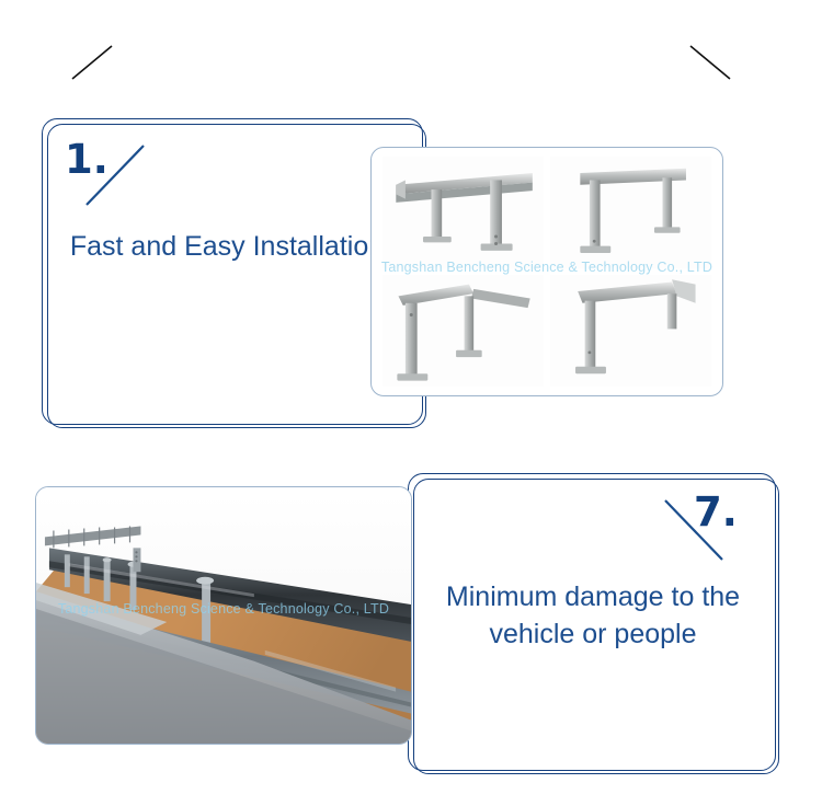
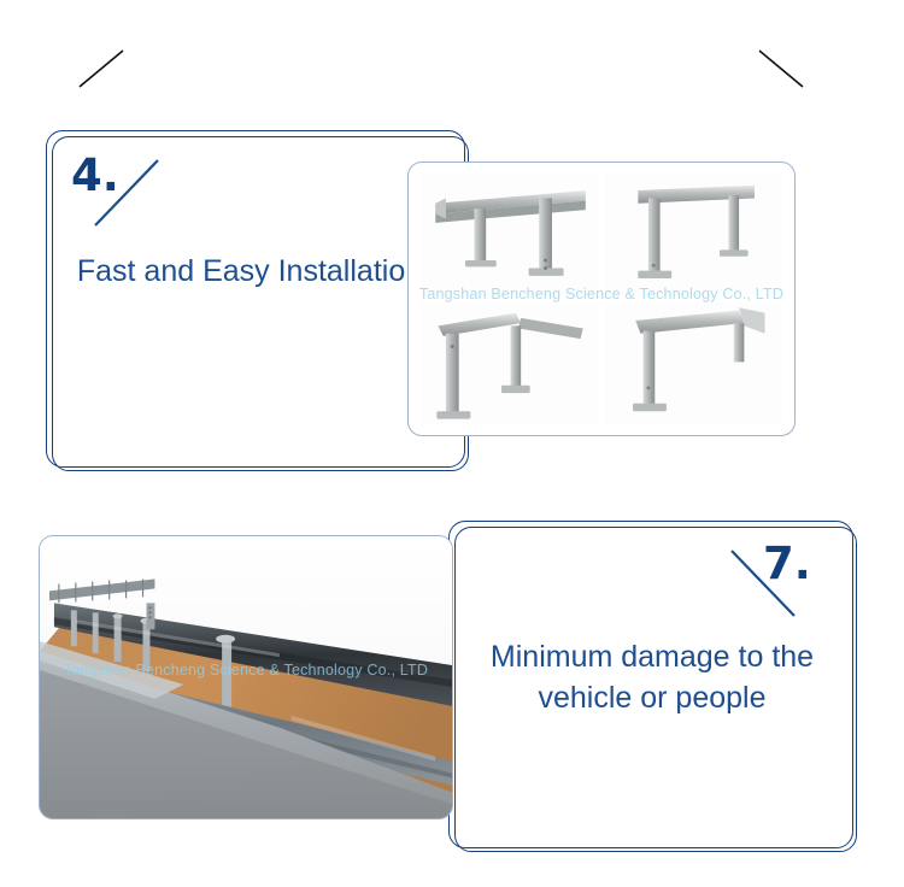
- 1.
+ 4.
  Fast and Easy Installatio
  7.
  Minimum damage to the vehicle or people
  Tangshan Bencheng Science & Technology Co., LTD
  Tangshan Bencheng Science & Technology Co., LTD
